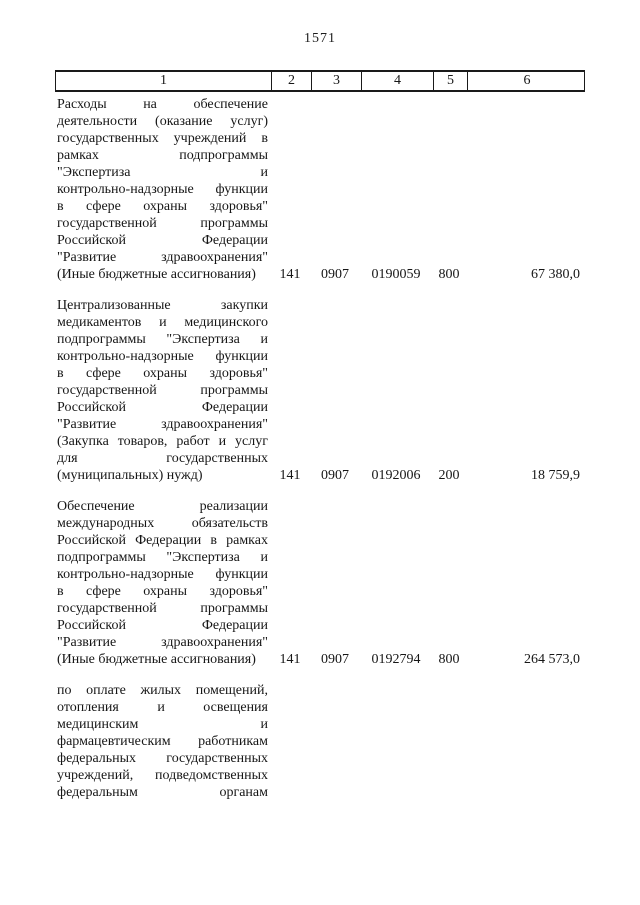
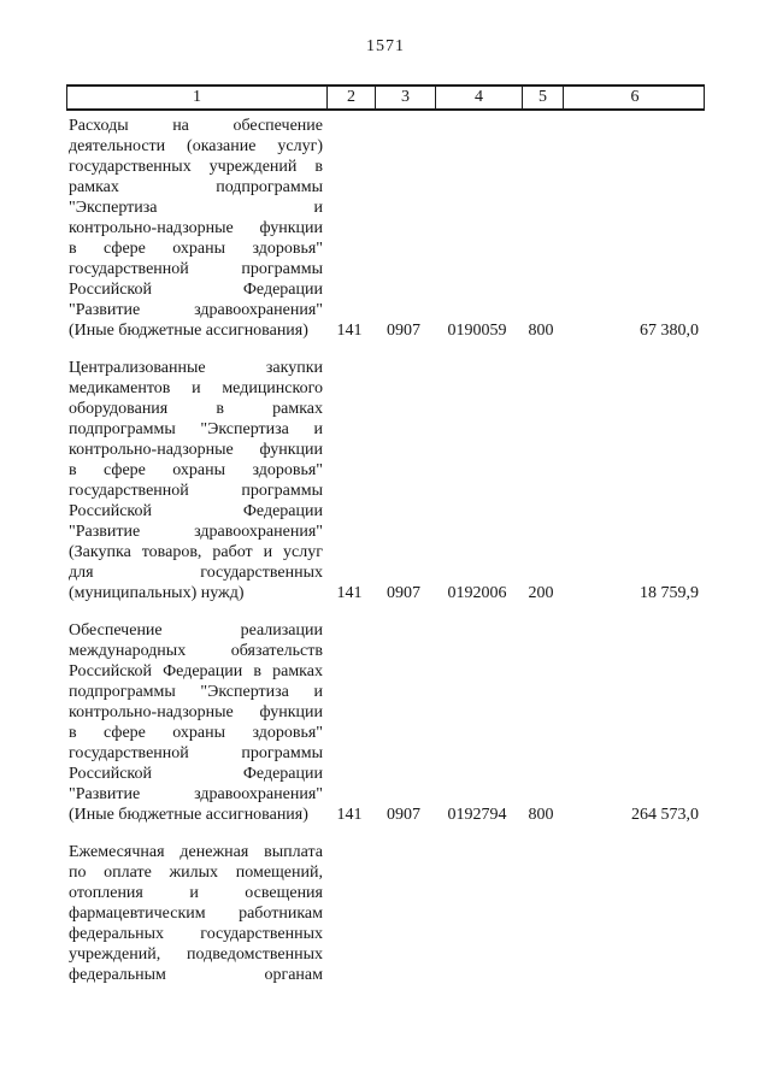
  1571
  1
  2
  3
  4
  5
  6
  Расходы на обеспечение
  деятельности (оказание услуг)
  государственных учреждений в
  рамках подпрограммы
  "Экспертиза и
  контрольно-надзорные функции
  в сфере охраны здоровья"
  государственной программы
  Российской Федерации
  "Развитие здравоохранения"
  (Иные бюджетные ассигнования)
  141
  0907
  0190059
  800
  67 380,0
  Централизованные закупки
  медикаментов и медицинского
+ оборудования в рамках
  подпрограммы "Экспертиза и
  контрольно-надзорные функции
  в сфере охраны здоровья"
  государственной программы
  Российской Федерации
  "Развитие здравоохранения"
  (Закупка товаров, работ и услуг
  для государственных
  (муниципальных) нужд)
  141
  0907
  0192006
  200
  18 759,9
  Обеспечение реализации
  международных обязательств
  Российской Федерации в рамках
  подпрограммы "Экспертиза и
  контрольно-надзорные функции
  в сфере охраны здоровья"
  государственной программы
  Российской Федерации
  "Развитие здравоохранения"
  (Иные бюджетные ассигнования)
  141
  0907
  0192794
  800
  264 573,0
+ Ежемесячная денежная выплата
  по оплате жилых помещений,
  отопления и освещения
- медицинским и
  фармацевтическим работникам
  федеральных государственных
  учреждений, подведомственных
  федеральным органам
